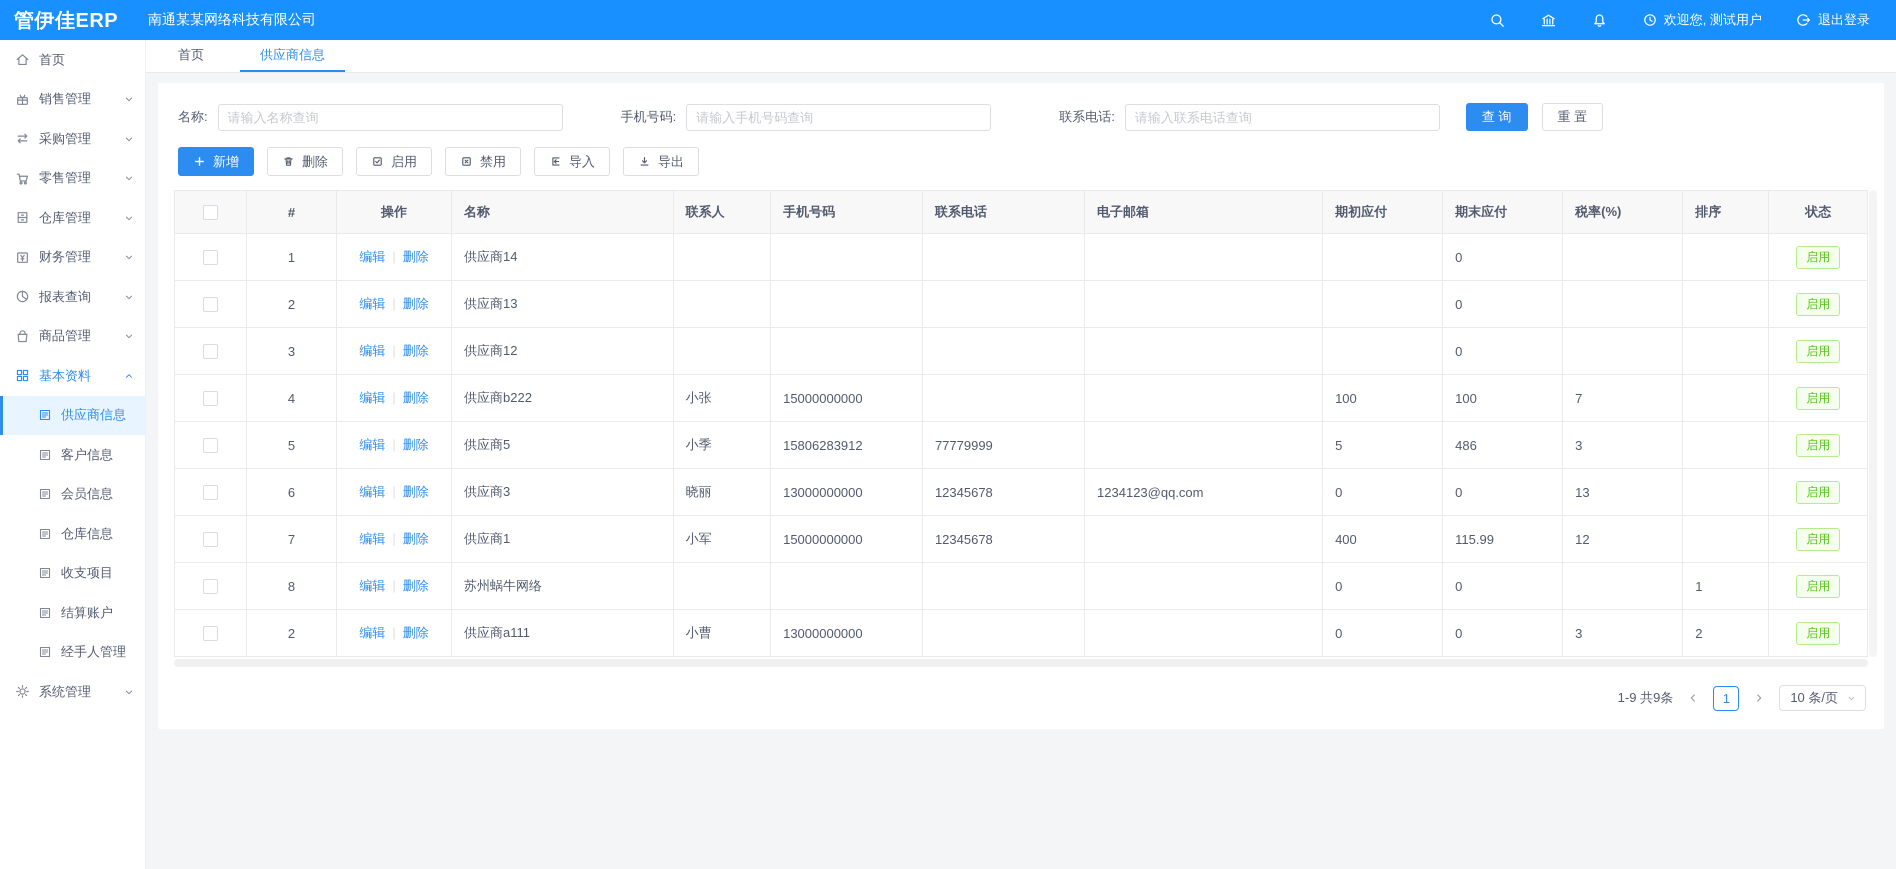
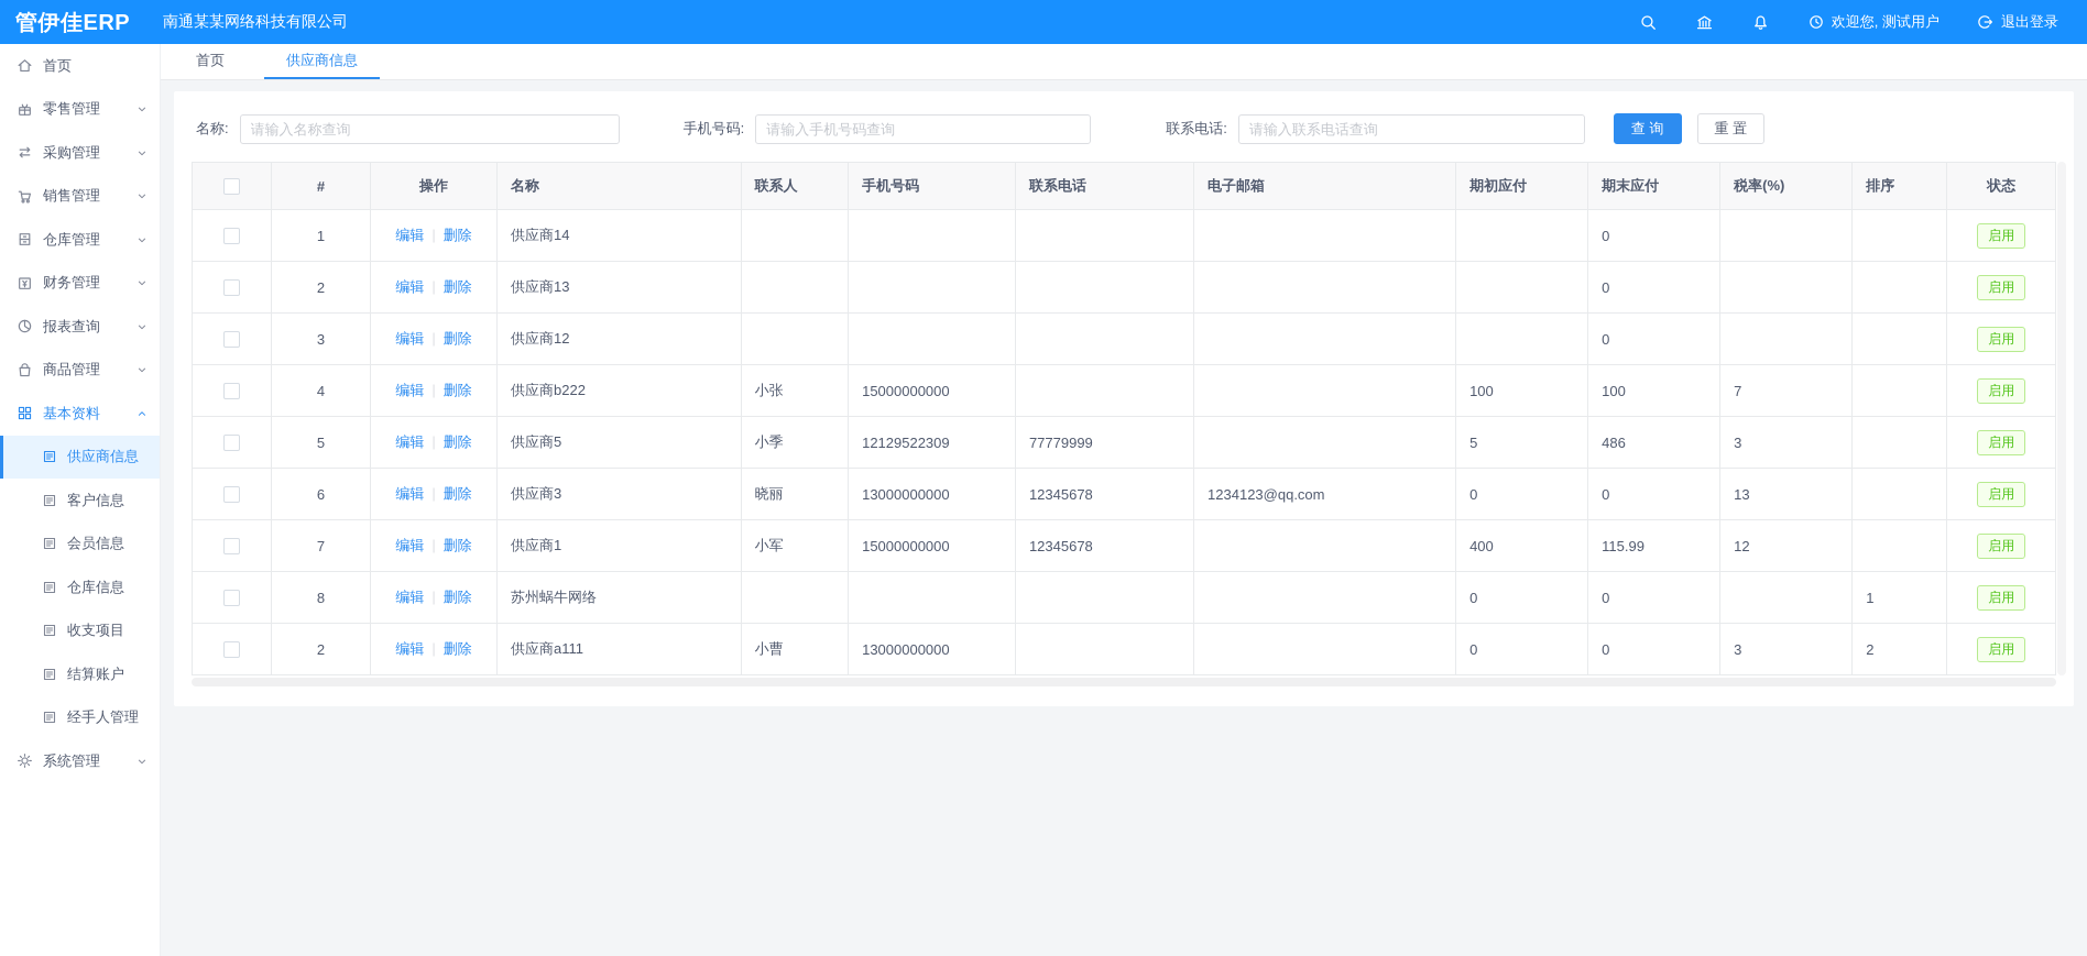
  管伊佳ERP
  南通某某网络科技有限公司
  欢迎您, 测试用户
  退出登录
  首页
- 销售管理
+ 零售管理
  采购管理
- 零售管理
+ 销售管理
  仓库管理
  财务管理
  报表查询
  商品管理
  基本资料
  供应商信息
  客户信息
  会员信息
  仓库信息
  收支项目
  结算账户
  经手人管理
  系统管理
  首页
  供应商信息
  名称:
  请输入名称查询
  手机号码:
  请输入手机号码查询
  联系电话:
  请输入联系电话查询
  查 询
  重 置
- 新增
- 删除
- 启用
- 禁用
- 导入
- 导出
  	#	操作	名称	联系人	手机号码	联系电话	电子邮箱	期初应付	期末应付	税率(%)	排序	状态
  	1	编辑 删除	供应商14						0			启用
  	2	编辑 删除	供应商13						0			启用
  	3	编辑 删除	供应商12						0			启用
  	4	编辑 删除	供应商b222	小张	15000000000			100	100	7		启用
- 	5	编辑 删除	供应商5	小季	15806283912	77779999		5	486	3		启用
+ 	5	编辑 删除	供应商5	小季	12129522309	77779999		5	486	3		启用
  	6	编辑 删除	供应商3	晓丽	13000000000	12345678	1234123@qq.com	0	0	13		启用
  	7	编辑 删除	供应商1	小军	15000000000	12345678		400	115.99	12		启用
  	8	编辑 删除	苏州蜗牛网络					0	0		1	启用
  	2	编辑 删除	供应商a111	小曹	13000000000			0	0	3	2	启用
- 1-9 共9条
- 1
- 10 条/页
